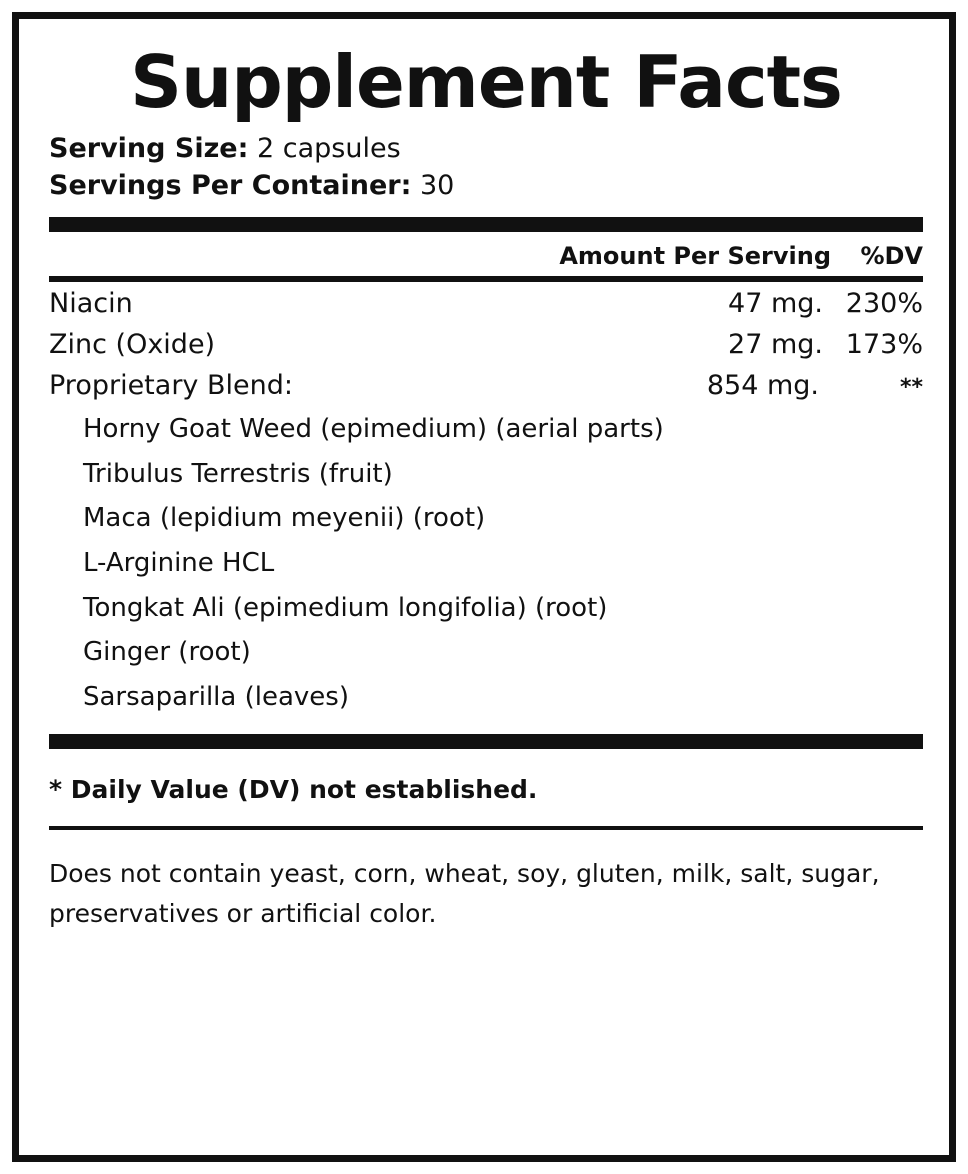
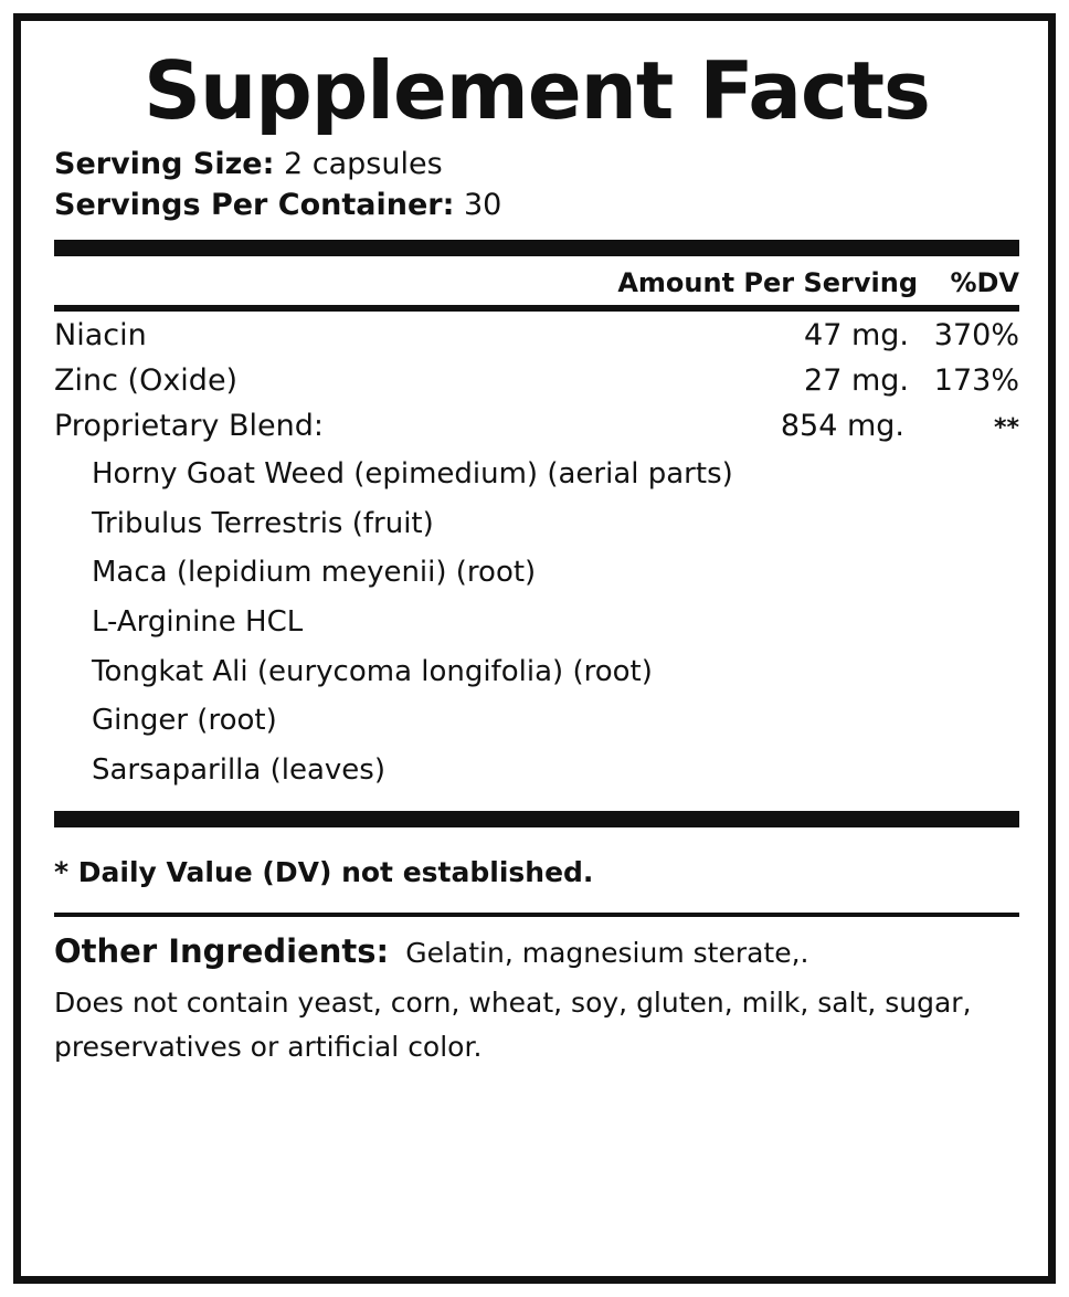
  Supplement Facts
  Serving Size: 2 capsules
  Servings Per Container: 30
  Amount Per Serving
  %DV
  Niacin
  47 mg.
- 230%
+ 370%
  Zinc (Oxide)
  27 mg.
  173%
  Proprietary Blend:
  854 mg.
  **
  Horny Goat Weed (epimedium) (aerial parts)
  Tribulus Terrestris (fruit)
  Maca (lepidium meyenii) (root)
  L-Arginine HCL
- Tongkat Ali (epimedium longifolia) (root)
+ Tongkat Ali (eurycoma longifolia) (root)
  Ginger (root)
  Sarsaparilla (leaves)
  * Daily Value (DV) not established.
+ Other Ingredients: Gelatin, magnesium sterate,.
  Does not contain yeast, corn, wheat, soy, gluten, milk, salt, sugar, preservatives or artificial color.
